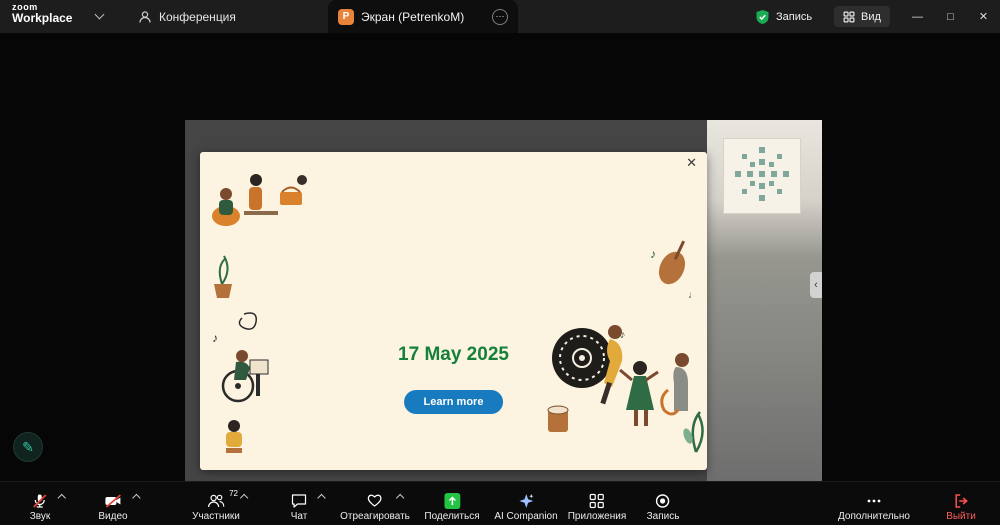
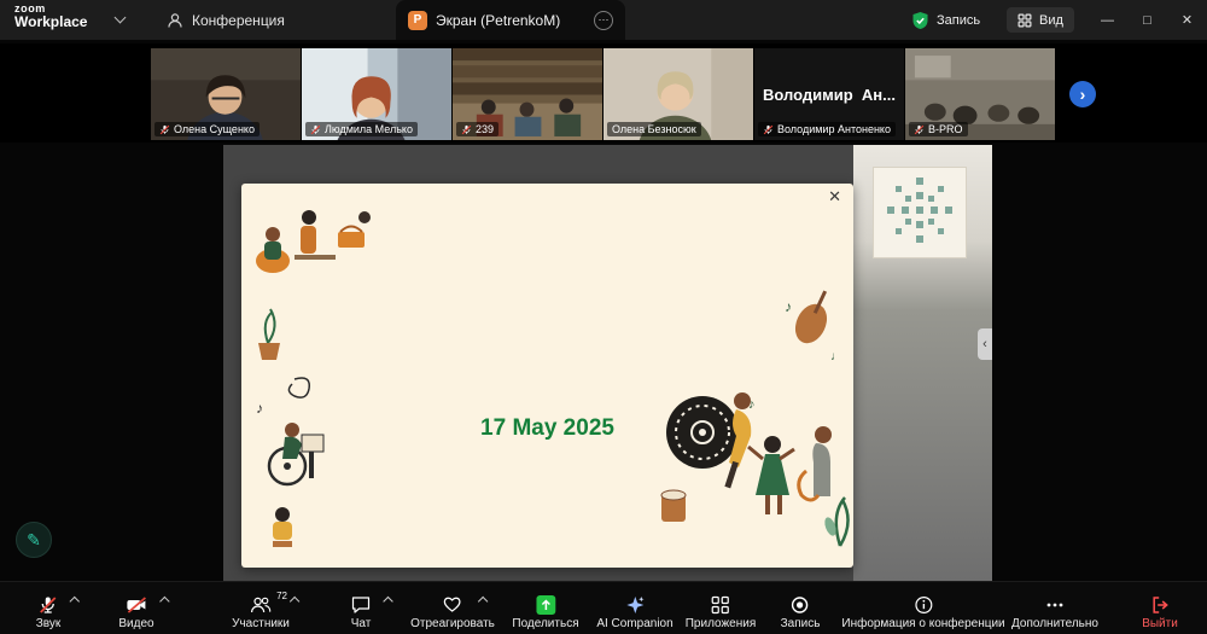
  zoom
  Workplace
  Конференция
  P
  Экран (PetrenkoM)
  ⋯
  Запись
  Вид
  —
  □
  ✕
+ Олена Сущенко
+ Людмила Мелько
+ 239
+ Олена Безносюк
+ Володимир Ан...
+ Володимир Антоненко
+ B-PRO
+ ›
  ‹
  ✕
  ♪
  ♪
  ♩
  ♪
  17 May 2025
- Learn more
  ✎
  Звук
  Видео
  72
  Участники
  Чат
  Отреагировать
  Поделиться
  AI Companion
  Приложения
  Запись
+ Информация о конференции
  Дополнительно
  Выйти
